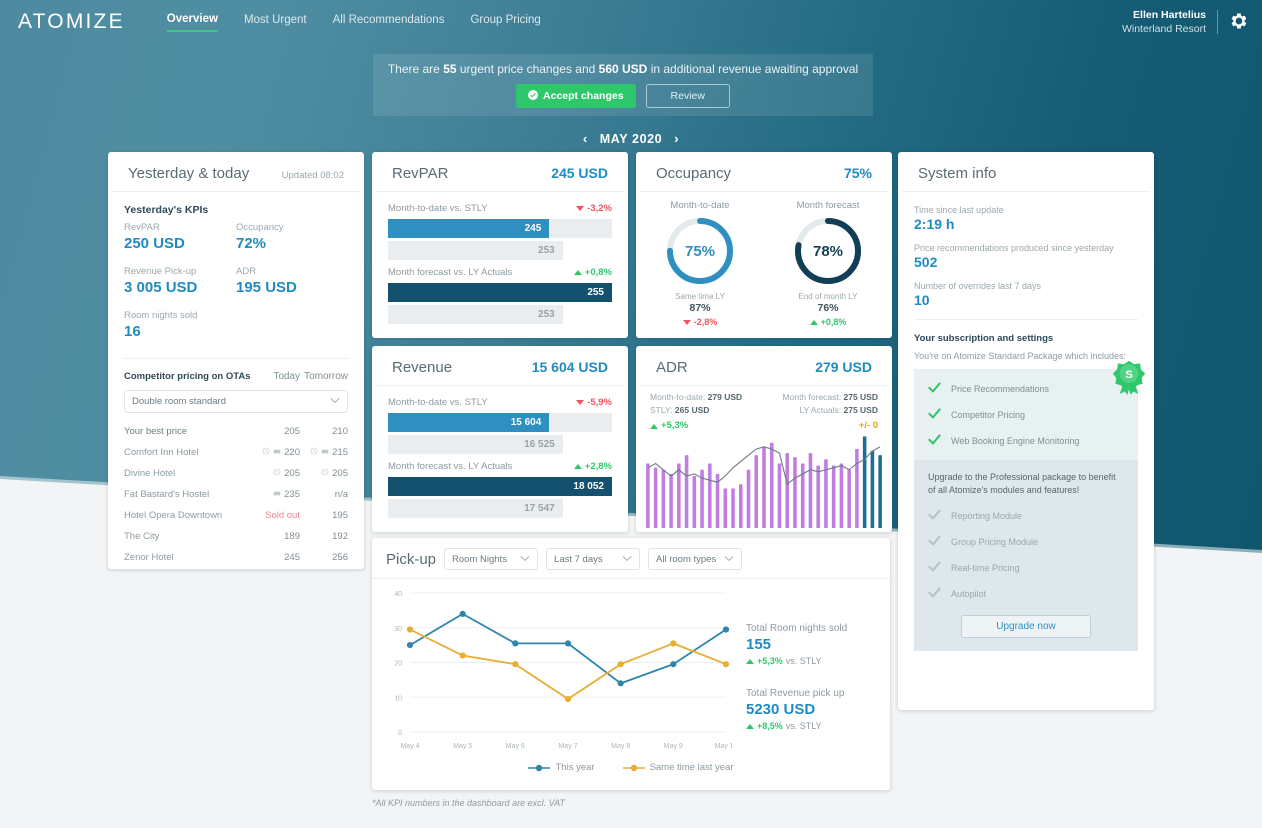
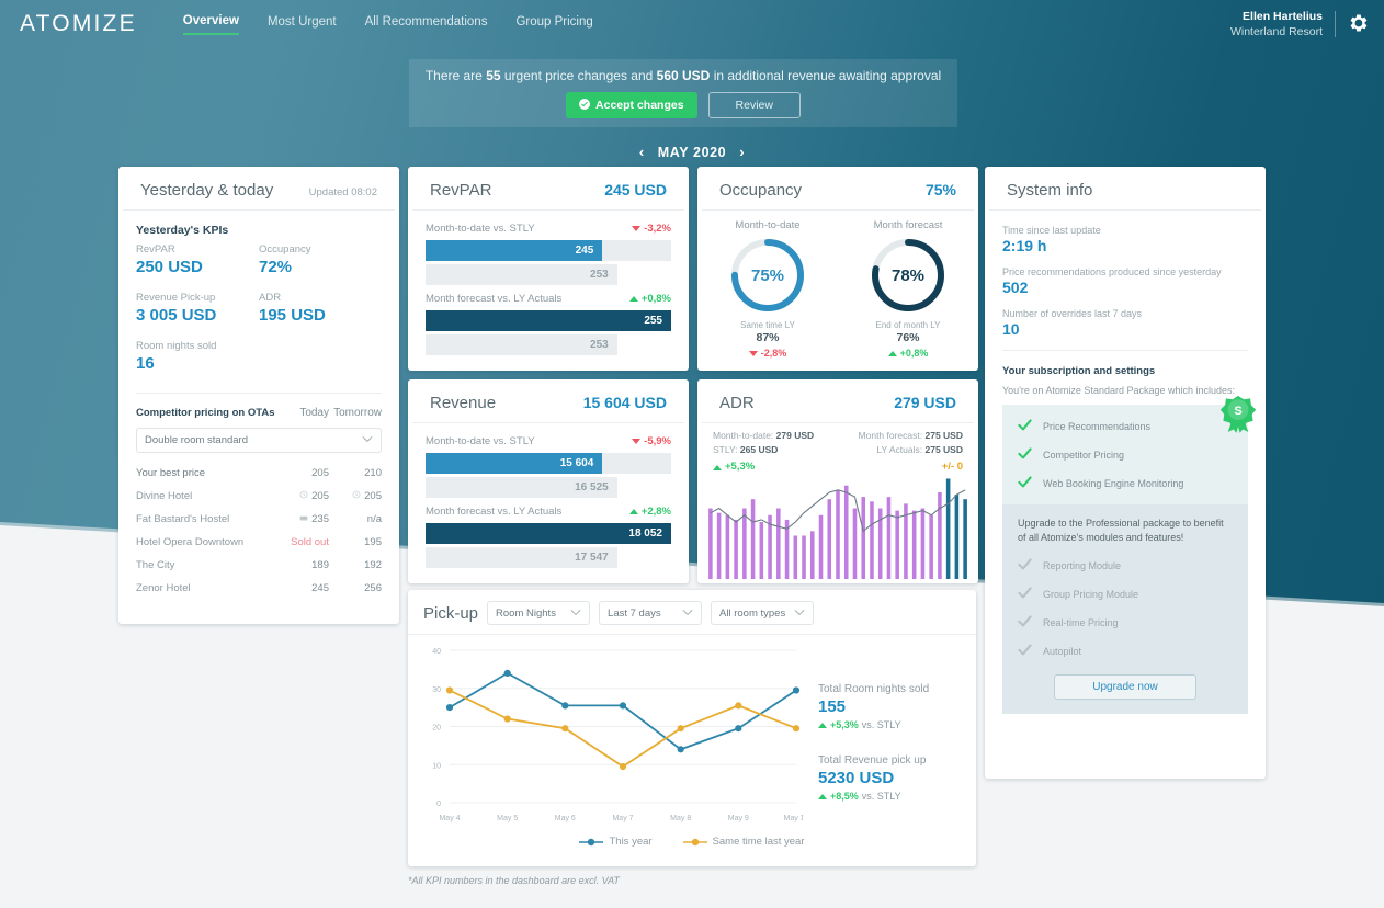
  ATOMIZE
  Overview
  Most Urgent
  All Recommendations
  Group Pricing
  Ellen Hartelius
  Winterland Resort
  There are 55 urgent price changes and 560 USD in additional revenue awaiting approval
  Accept changes
  Review
  ‹
  MAY 2020
  ›
  Yesterday & today
  Updated 08:02
  Yesterday's KPIs
  RevPAR
  250 USD
  Occupancy
  72%
  Revenue Pick-up
  3 005 USD
  ADR
  195 USD
  Room nights sold
  16
  Competitor pricing on OTAs
  Today
  Tomorrow
  Double room standard
  Your best price
  205
  210
- Comfort Inn Hotel
- 220
- 215
  Divine Hotel
  205
  205
  Fat Bastard's Hostel
  235
  n/a
  Hotel Opera Downtown
  Sold out
  195
  The City
  189
  192
  Zenor Hotel
  245
  256
  RevPAR
  245 USD
  Month-to-date vs. STLY
  -3,2%
  245
  253
  Month forecast vs. LY Actuals
  +0,8%
  255
  253
  Revenue
  15 604 USD
  Month-to-date vs. STLY
  -5,9%
  15 604
  16 525
  Month forecast vs. LY Actuals
  +2,8%
  18 052
  17 547
  Occupancy
  75%
  Month-to-date
  75%
  Same time LY
  87%
  -2,8%
  Month forecast
  78%
  End of month LY
  76%
  +0,8%
  ADR
  279 USD
  Month-to-date: 279 USD
  STLY: 265 USD
  +5,3%
  Month forecast: 275 USD
  LY Actuals: 275 USD
  +/- 0
  System info
  Time since last update
  2:19 h
  Price recommendations produced since yesterday
  502
  Number of overrides last 7 days
  10
  Your subscription and settings
  You're on Atomize Standard Package which includes:
  S
  Price Recommendations
  Competitor Pricing
  Web Booking Engine Monitoring
  Upgrade to the Professional package to benefit of all Atomize's modules and features!
  Reporting Module
  Group Pricing Module
  Real-time Pricing
  Autopilot
  Upgrade now
  Pick-up
  Room Nights
  Last 7 days
  All room types
  Total Room nights sold
  155
  +5,3%
  vs. STLY
  Total Revenue pick up
  5230 USD
  +8,5%
  vs. STLY
  This year
  Same time last year
  *All KPI numbers in the dashboard are excl. VAT
